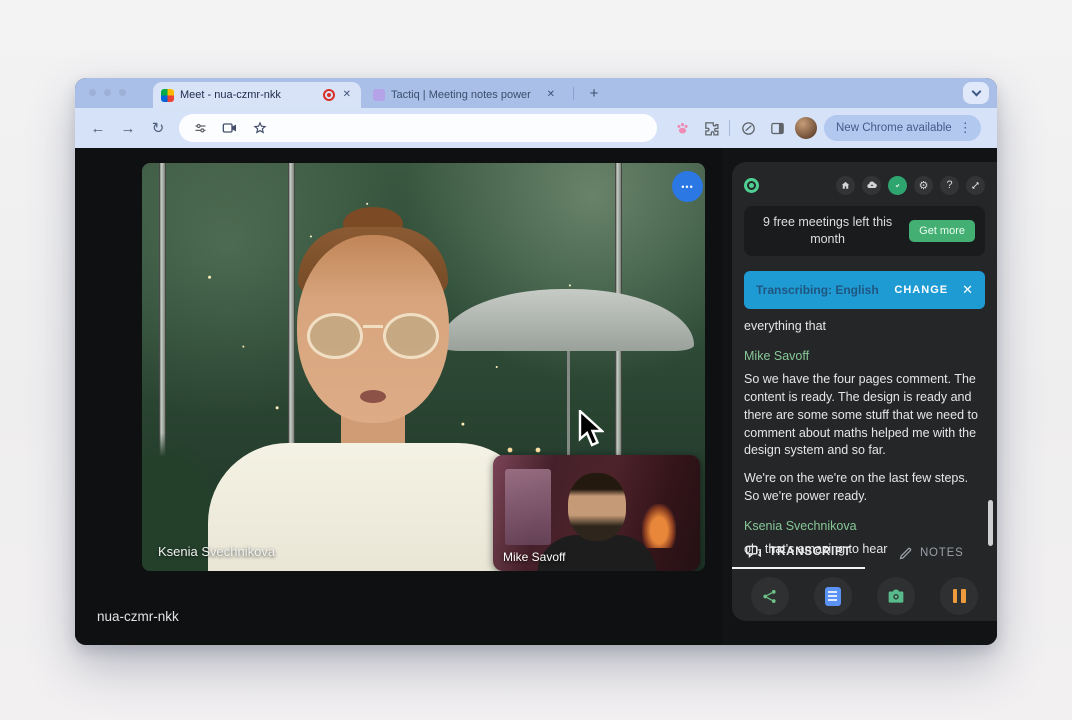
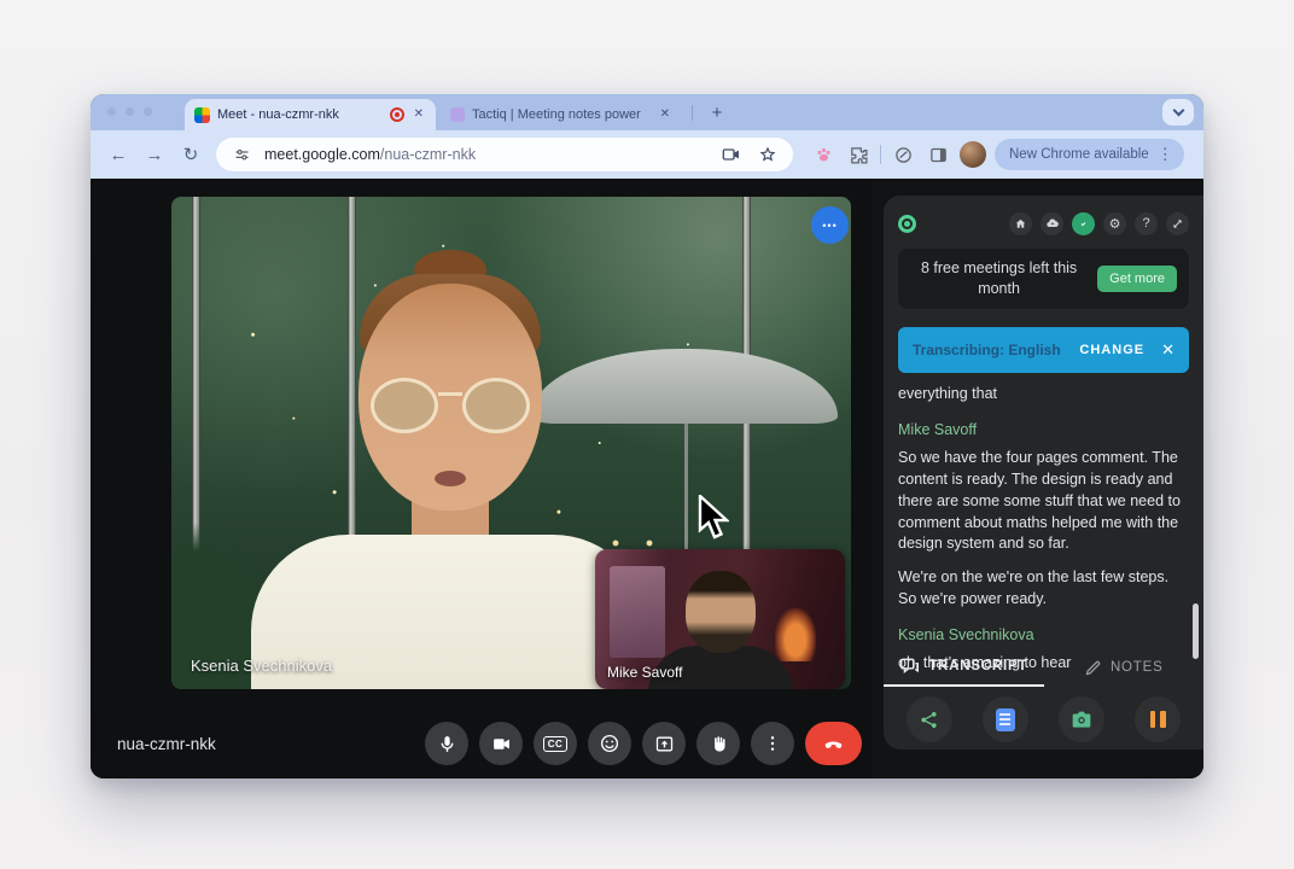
  Meet - nua-czmr-nkk
  ✕
  Tactiq | Meeting notes power
  ✕
  +
  ←
  →
  ↻
+ meet.google.com/nua-czmr-nkk
  New Chrome available
  ⋮
  Ksenia Svechnikova
  Mike Savoff
  •••
  nua-czmr-nkk
+ CC
  ⚙
  ?
- 9 free meetings left this month
+ 8 free meetings left this month
  Get more
  Transcribing: English
  CHANGE
  ✕
  everything that
  Mike Savoff
  So we have the four pages comment. The content is ready. The design is ready and there are some some stuff that we need to comment about maths helped me with the design system and so far.
  We're on the we're on the last few steps. So we're power ready.
  Ksenia Svechnikova
  h that's amazing to hear
  TRANSCRIPT
  NOTES
